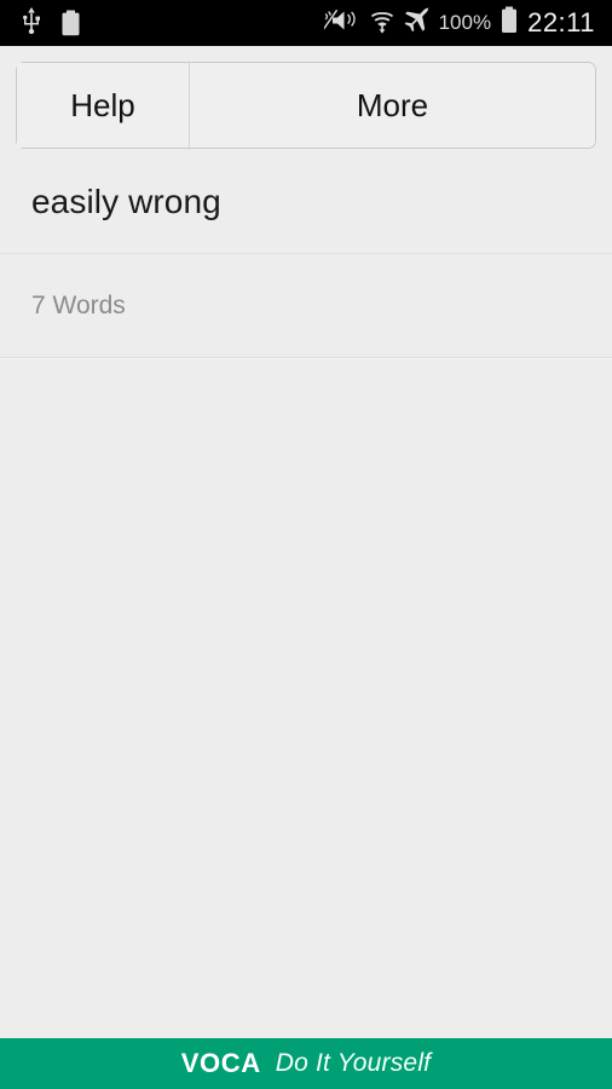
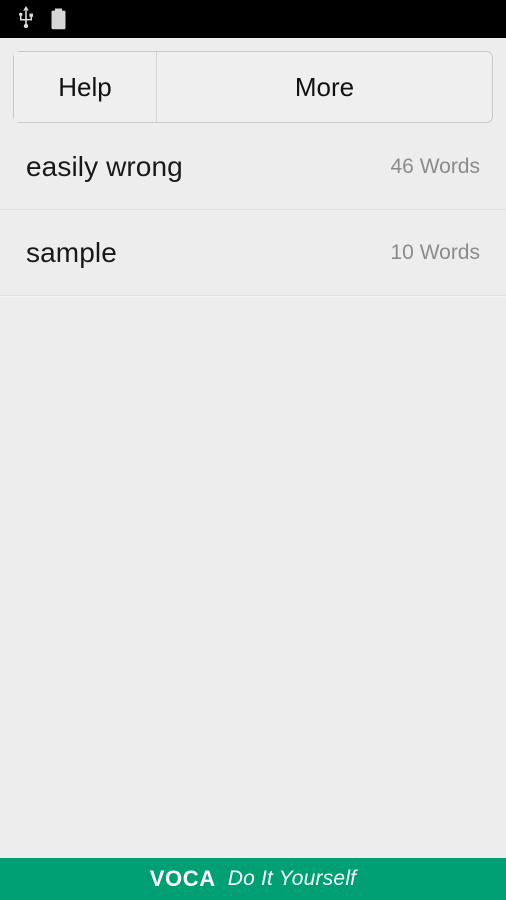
- 100%
- 22:11
  Help
  More
  easily wrong
+ 46 Words
+ sample
- 7 Words
+ 10 Words
  VOCA
  Do It Yourself
